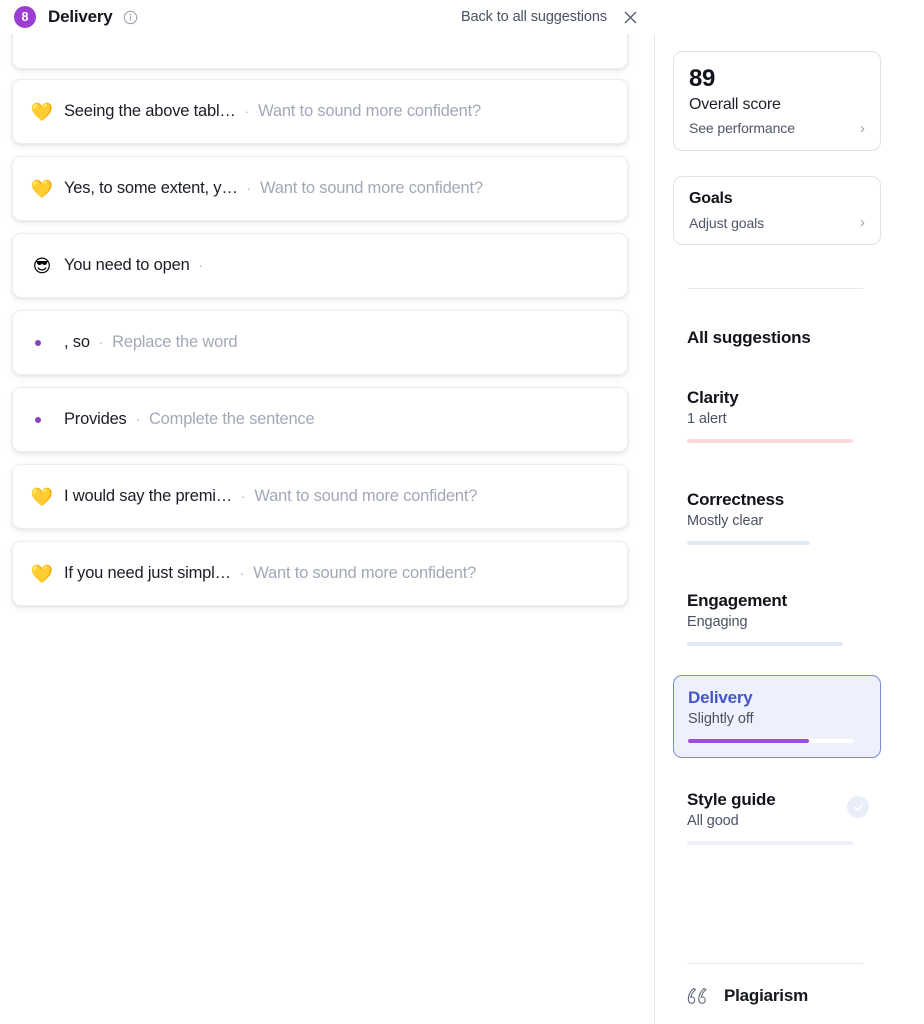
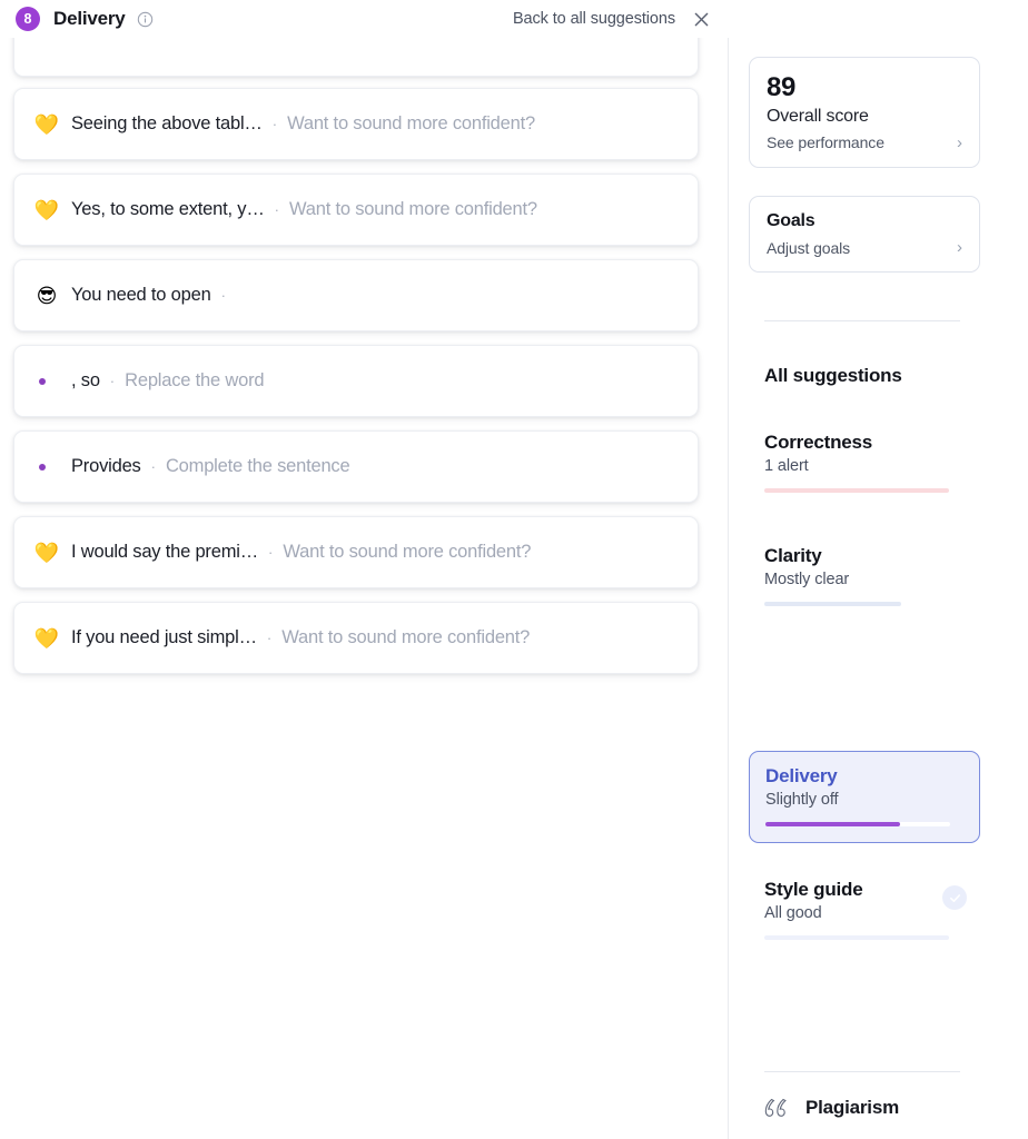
  💛
  Seeing the above tabl…
  ·
  Want to sound more confident?
  💛
  Yes, to some extent, y…
  ·
  Want to sound more confident?
  😎
  You need to open
  ·
  , so
  ·
  Replace the word
  Provides
  ·
  Complete the sentence
  💛
  I would say the premi…
  ·
  Want to sound more confident?
  💛
  If you need just simpl…
  ·
  Want to sound more confident?
  8
  Delivery
  Back to all suggestions
  89
  Overall score
  See performance
  ›
  Goals
  Adjust goals
  ›
  All suggestions
- Clarity
+ Correctness
  1 alert
- Correctness
+ Clarity
  Mostly clear
- Engagement
- Engaging
  Delivery
  Slightly off
  Style guide
  All good
  Plagiarism
